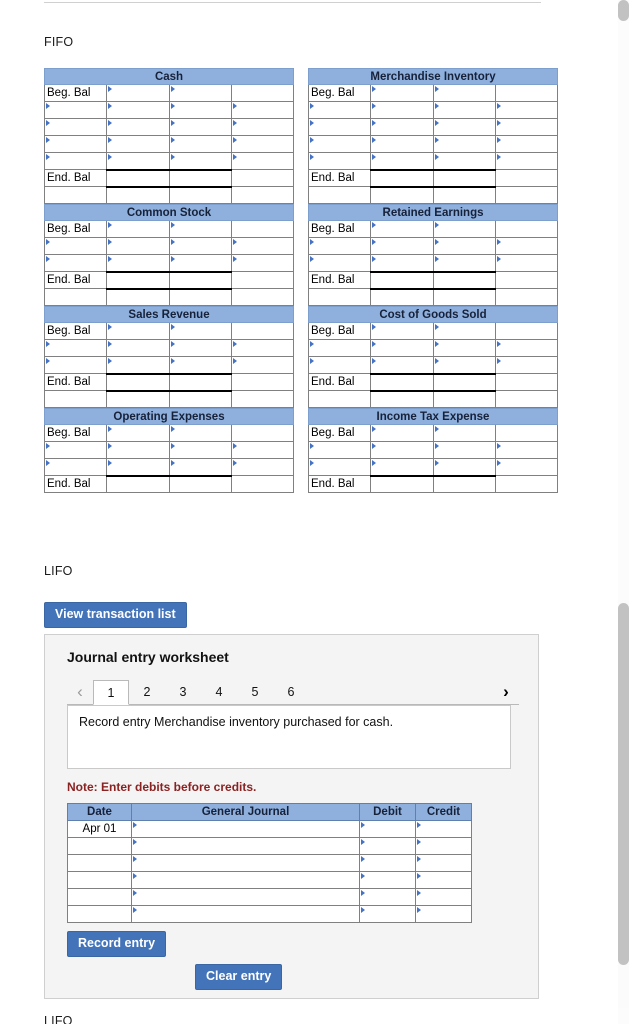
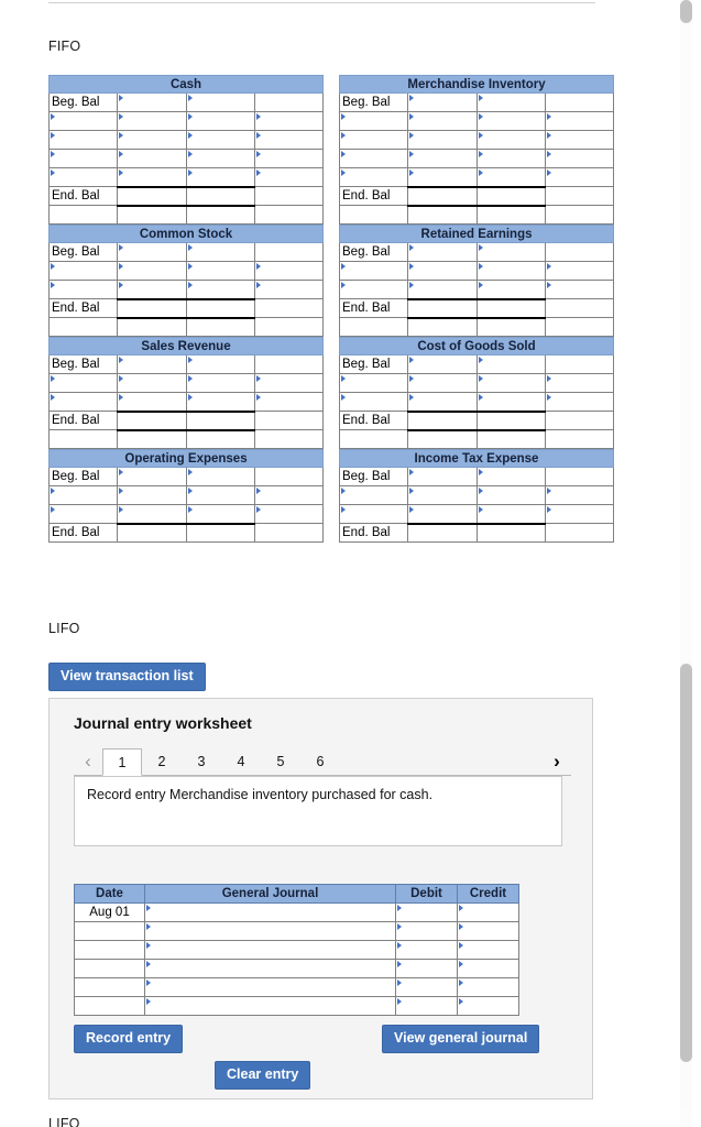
  FIFO
  Cash
  Beg. Bal
  End. Bal
  Merchandise Inventory
  Beg. Bal
  End. Bal
  Common Stock
  Beg. Bal
  End. Bal
  Retained Earnings
  Beg. Bal
  End. Bal
  Sales Revenue
  Beg. Bal
  End. Bal
  Cost of Goods Sold
  Beg. Bal
  End. Bal
  Operating Expenses
  Beg. Bal
  End. Bal
  Income Tax Expense
  Beg. Bal
  End. Bal
  LIFO
  View transaction list
  Journal entry worksheet
  ‹
  1
  2
  3
  4
  5
  6
  ›
  Record entry Merchandise inventory purchased for cash.
- Note: Enter debits before credits.
  Date	General Journal	Debit	Credit
- Apr 01
+ Aug 01
  Record entry
+ View general journal
  Clear entry
  LIFO
